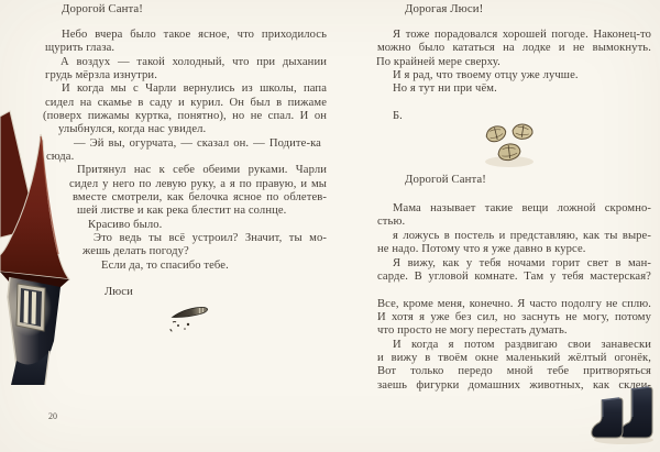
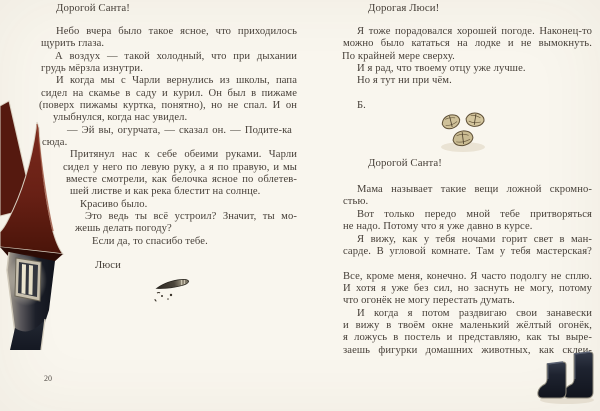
  Дорогой Санта!
  Небо вчера было такое ясное, что приходилось
  щурить глаза.
  А воздух — такой холодный, что при дыхании
  грудь мёрзла изнутри.
  И когда мы с Чарли вернулись из школы, папа
  сидел на скамье в саду и курил. Он был в пижаме
  (поверх пижамы куртка, понятно), но не спал. И он
  улыбнулся, когда нас увидел.
  — Эй вы, огурчата, — сказал он. — Подите-ка
  сюда.
  Притянул нас к себе обеими руками. Чарли
  сидел у него по левую руку, а я по правую, и мы
  вместе смотрели, как белочка ясное по облетев-
  шей листве и как река блестит на солнце.
  Красиво было.
  Это ведь ты всё устроил? Значит, ты мо-
  жешь делать погоду?
  Если да, то спасибо тебе.
  Люси
  20
  Дорогая Люси!
  Я тоже порадовался хорошей погоде. Наконец-то
  можно было кататься на лодке и не вымокнуть.
  По крайней мере сверху.
  И я рад, что твоему отцу уже лучше.
  Но я тут ни при чём.
  Б.
  Дорогой Санта!
  Мама называет такие вещи ложной скромно-
  стью.
- я ложусь в постель и представляю, как ты выре-
+ Вот только передо мной тебе притворяться
  не надо. Потому что я уже давно в курсе.
  Я вижу, как у тебя ночами горит свет в ман-
  сарде. В угловой комнате. Там у тебя мастерская?
  Все, кроме меня, конечно. Я часто подолгу не сплю.
  И хотя я уже без сил, но заснуть не могу, потому
- что просто не могу перестать думать.
+ что огонёк не могу перестать думать.
  И когда я потом раздвигаю свои занавески
  и вижу в твоём окне маленький жёлтый огонёк,
- Вот только передо мной тебе притворяться
+ я ложусь в постель и представляю, как ты выре-
  заешь фигурки домашних животных, как склеи-
